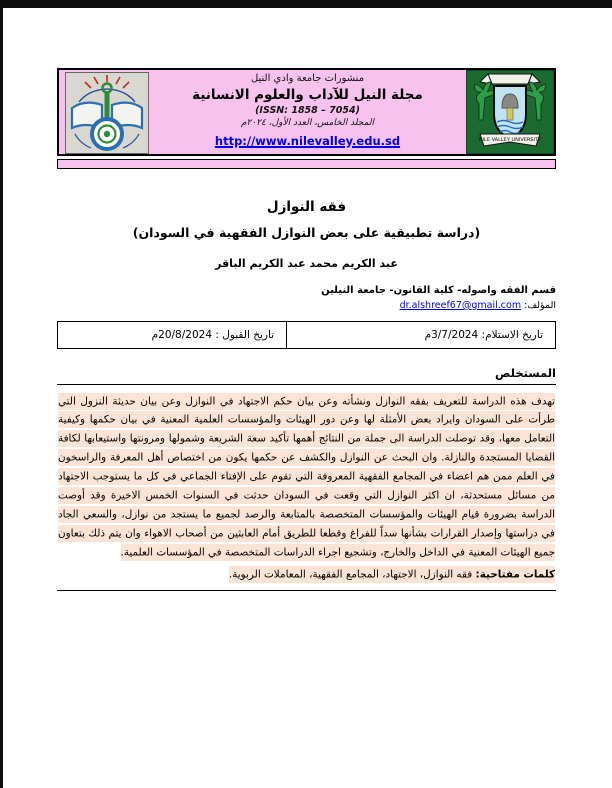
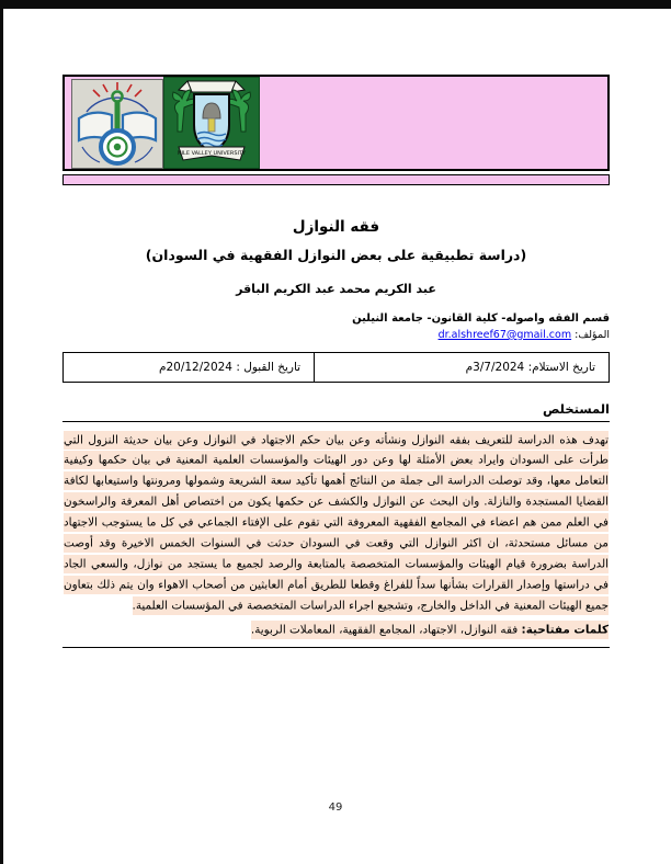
- منشورات جامعة وادي النيل
- مجلة النيل للآداب والعلوم الانسانية
- (ISSN: 1858 – 7054)
- المجلد الخامس، العدد الأول، ٢٠٢٤م
- http://www.nilevalley.edu.sd
  فقه النوازل
  (دراسة تطبيقية على بعض النوازل الفقهية في السودان)
  عبد الكريم محمد عبد الكريم الباقر
  قسم الفقه واصوله- كلية القانون- جامعة النيلين
  المؤلف: dr.alshreef67@gmail.com
- تاريخ الاستلام: 3/7/2024م	تاريخ القبول : 20/8/2024م
+ تاريخ الاستلام: 3/7/2024م	تاريخ القبول : 20/12/2024م
  المستخلص
  تهدف هذه الدراسة للتعريف بفقه النوازل ونشأته وعن بيان حكم الاجتهاد في النوازل وعن بيان حديثة النزول التي طرأت على السودان وايراد بعض الأمثلة لها وعن دور الهيئات والمؤسسات العلمية المعنية في بيان حكمها وكيفية التعامل معها، وقد توصلت الدراسة الى جملة من النتائج أهمها تأكيد سعة الشريعة وشمولها ومرونتها واستيعابها لكافة القضايا المستجدة والنازلة. وان البحث عن النوازل والكشف عن حكمها يكون من اختصاص أهل المعرفة والراسخون في العلم ممن هم اعضاء في المجامع الفقهية المعروفة التي تقوم على الإفتاء الجماعي في كل ما يستوجب الاجتهاد من مسائل مستحدثة، ان اكثر النوازل التي وقعت في السودان حدثت في السنوات الخمس الاخيرة وقد أوصت الدراسة بضرورة قيام الهيئات والمؤسسات المتخصصة بالمتابعة والرصد لجميع ما يستجد من نوازل، والسعي الجاد في دراستها وإصدار القرارات بشأنها سداً للفراغ وقطعا للطريق أمام العابثين من أصحاب الاهواء وان يتم ذلك بتعاون جميع الهيئات المعنية في الداخل والخارج، وتشجيع اجراء الدراسات المتخصصة في المؤسسات العلمية.
  كلمات مفتاحية: فقه النوازل، الاجتهاد، المجامع الفقهية، المعاملات الربوية.
+ 49
